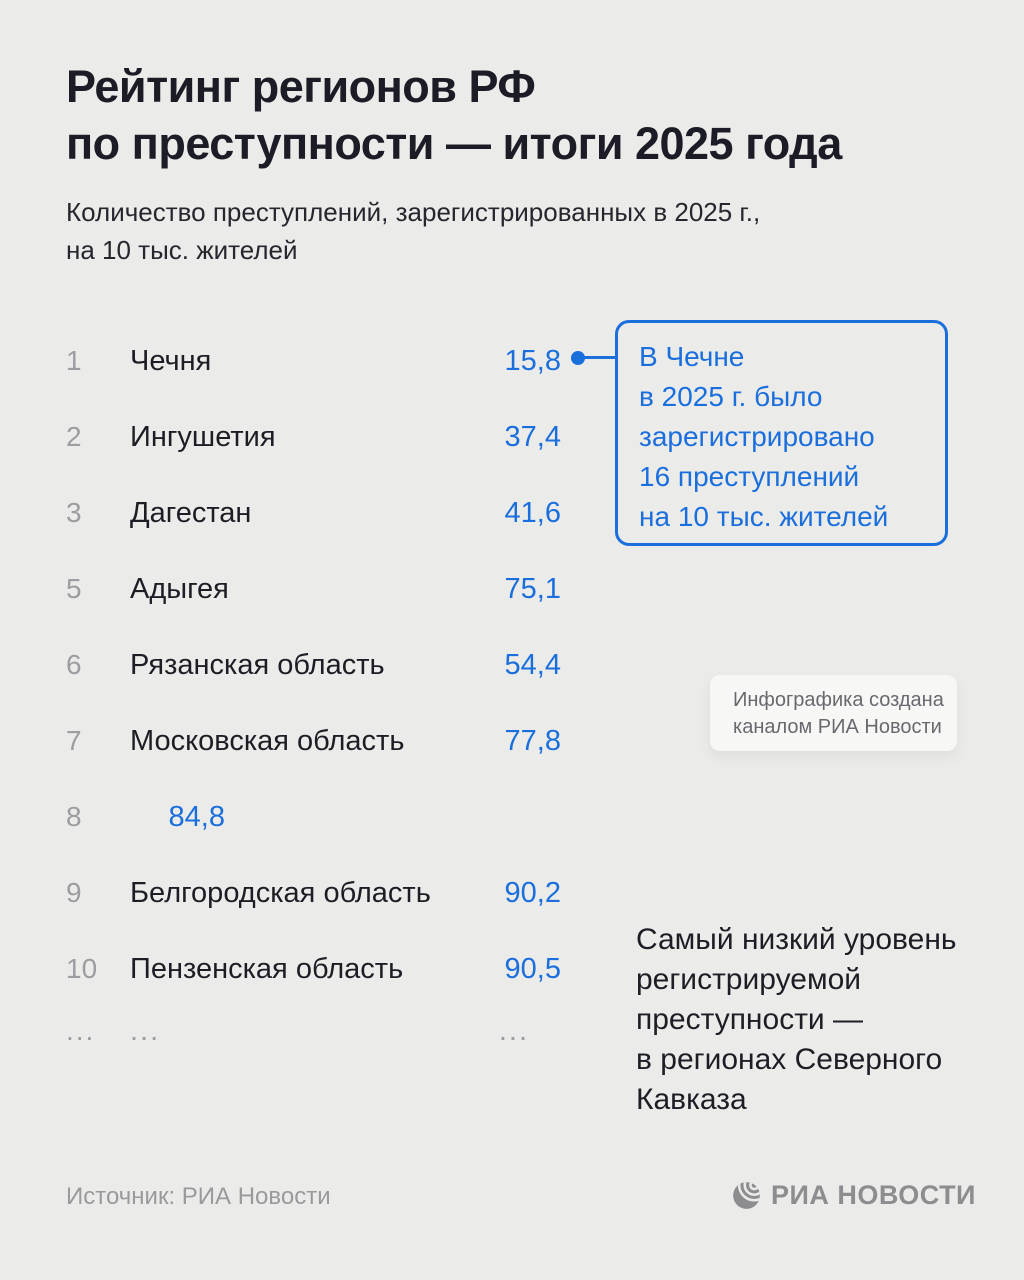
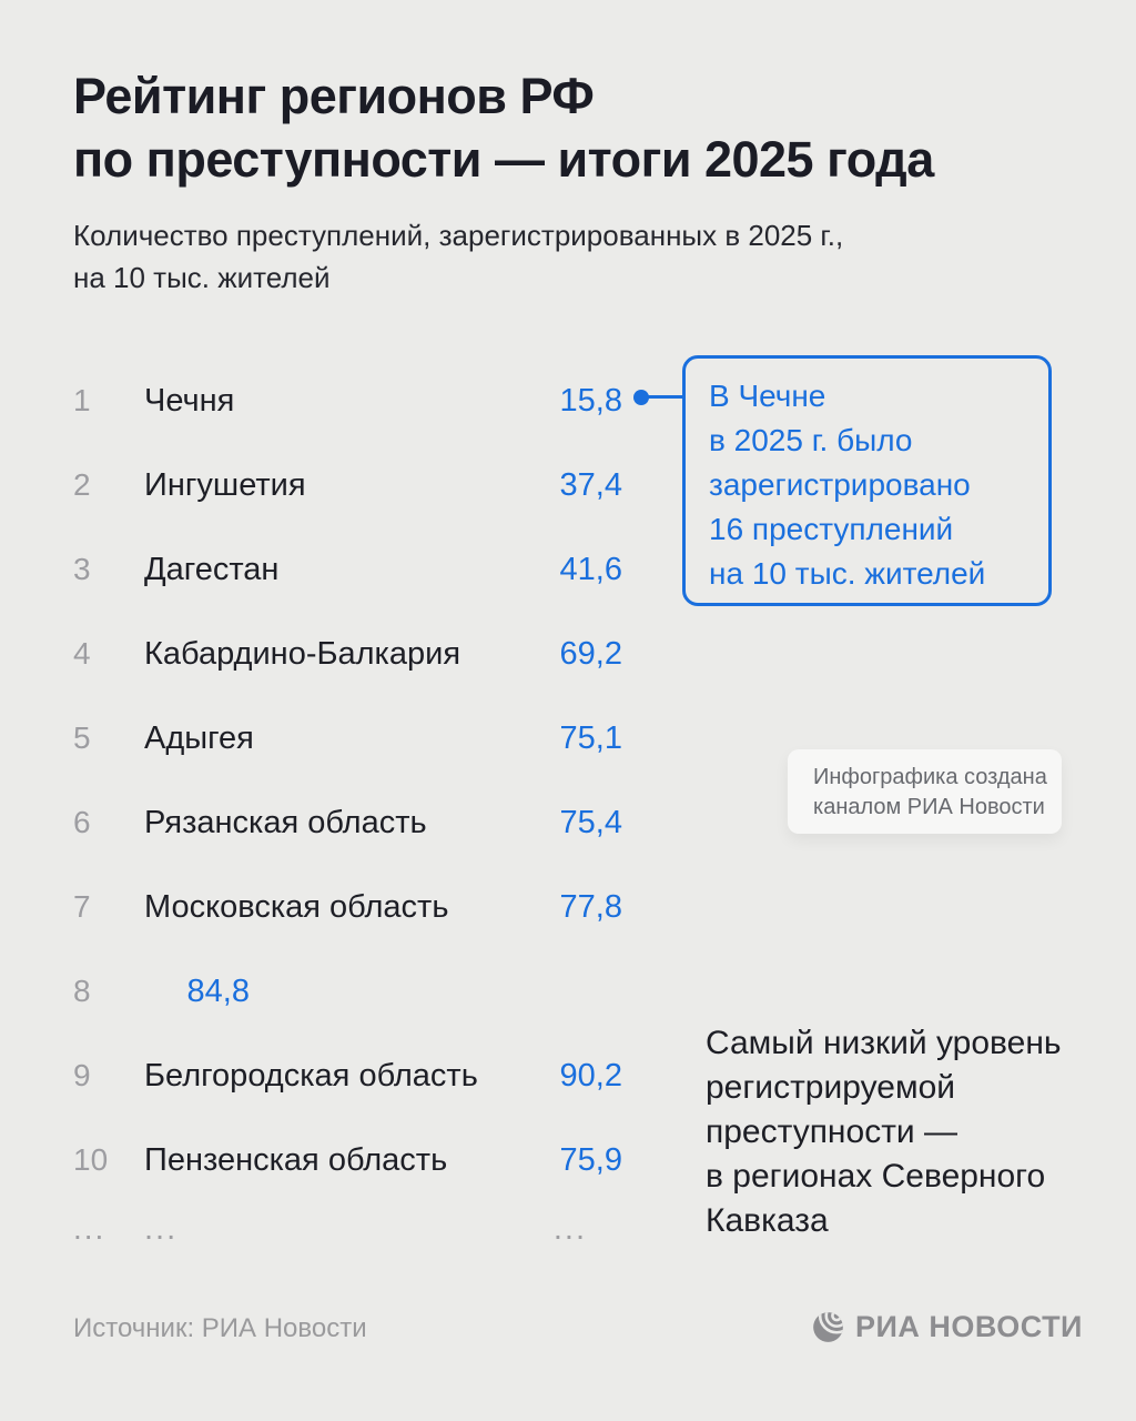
  Рейтинг регионов РФ
  по преступности — итоги 2025 года
  Количество преступлений, зарегистрированных в 2025 г.,
  на 10 тыс. жителей
  1
  Чечня
  15,8
  2
  Ингушетия
  37,4
  3
  Дагестан
  41,6
+ 4
+ Кабардино-Балкария
+ 69,2
  5
  Адыгея
  75,1
  6
  Рязанская область
- 54,4
+ 75,4
  7
  Московская область
  77,8
  8
  84,8
  9
  Белгородская область
  90,2
  10
  Пензенская область
- 90,5
+ 75,9
  ...
  ...
  ...
  В Чечне
  в 2025 г. было
  зарегистрировано
  16 преступлений
  на 10 тыс. жителей
  Инфографика создана
  каналом РИА Новости
  Самый низкий уровень
  регистрируемой
  преступности —
  в регионах Северного
  Кавказа
  Источник: РИА Новости
  РИА НОВОСТИ
